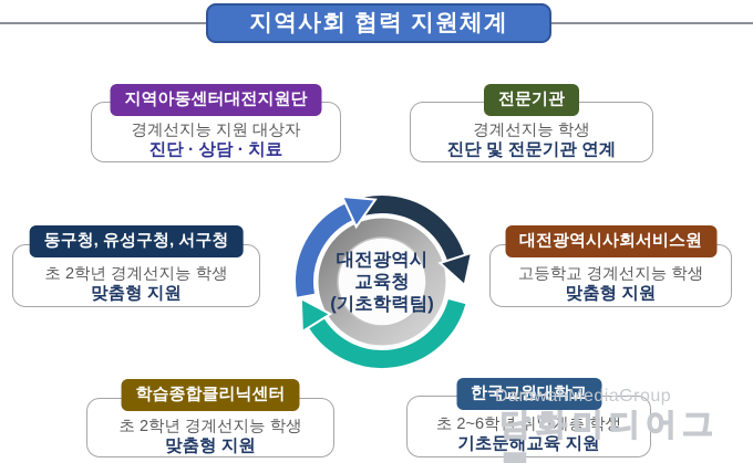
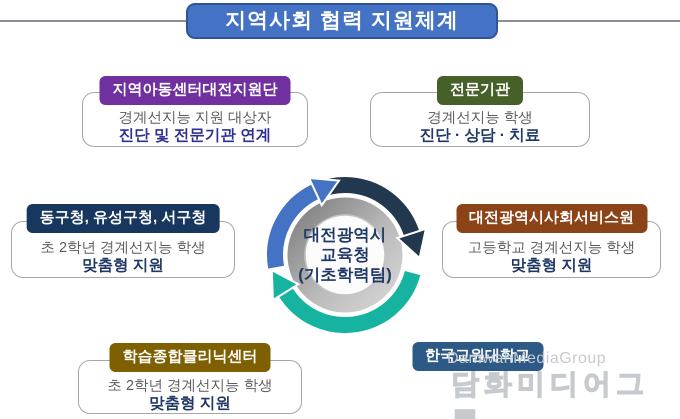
  지역사회 협력 지원체계
  경계선지능 지원 대상자
- 진단 · 상담 · 치료
+ 진단 및 전문기관 연계
  지역아동센터대전지원단
  경계선지능 학생
- 진단 및 전문기관 연계
+ 진단 · 상담 · 치료
  전문기관
  초 2학년 경계선지능 학생
  맞춤형 지원
  동구청, 유성구청, 서구청
  고등학교 경계선지능 학생
  맞춤형 지원
  대전광역시사회서비스원
  초 2학년 경계선지능 학생
  맞춤형 지원
  학습종합클리닉센터
- 초 2~6학년 취약계층 학생
- 기초문해교육 지원
  한국교원대학교
  대전광역시
  교육청
  (기초학력팀)
  DamwahMediaGroup
  담화미디어그
